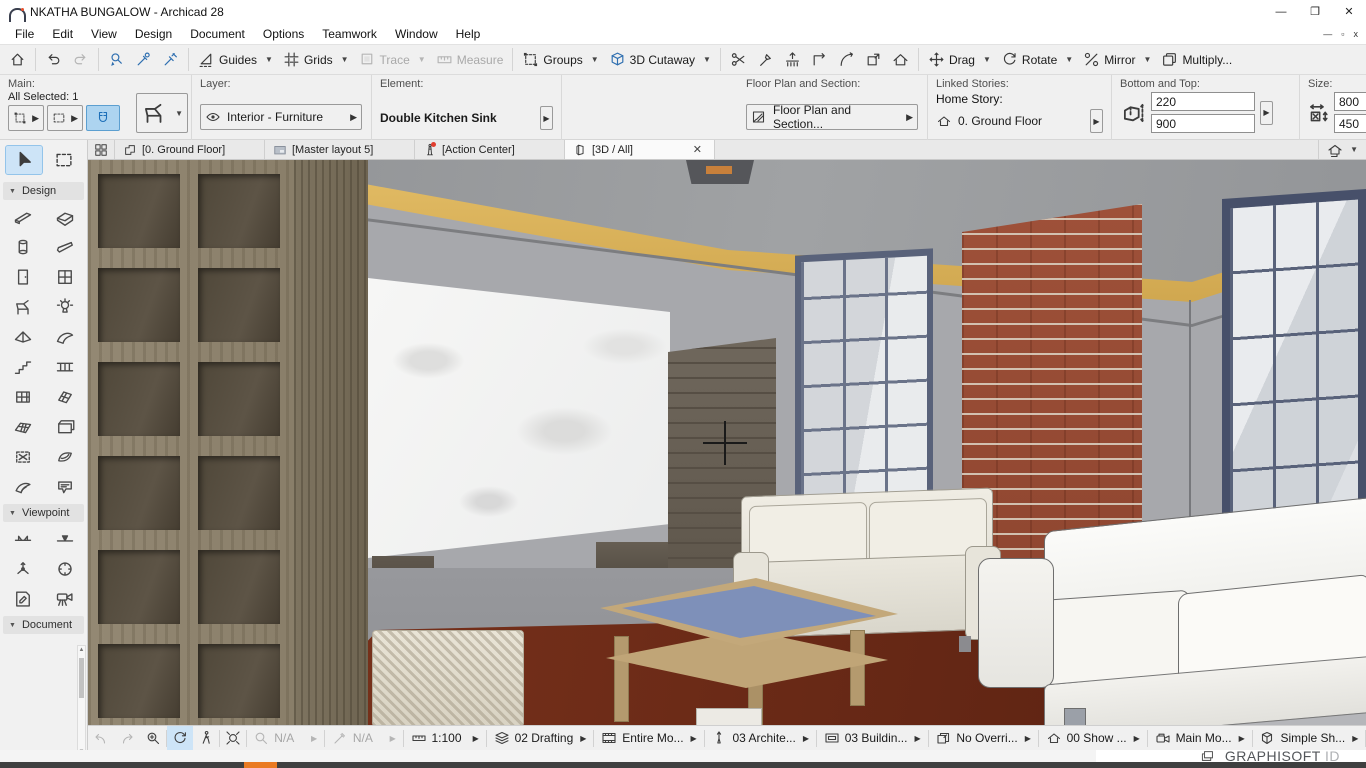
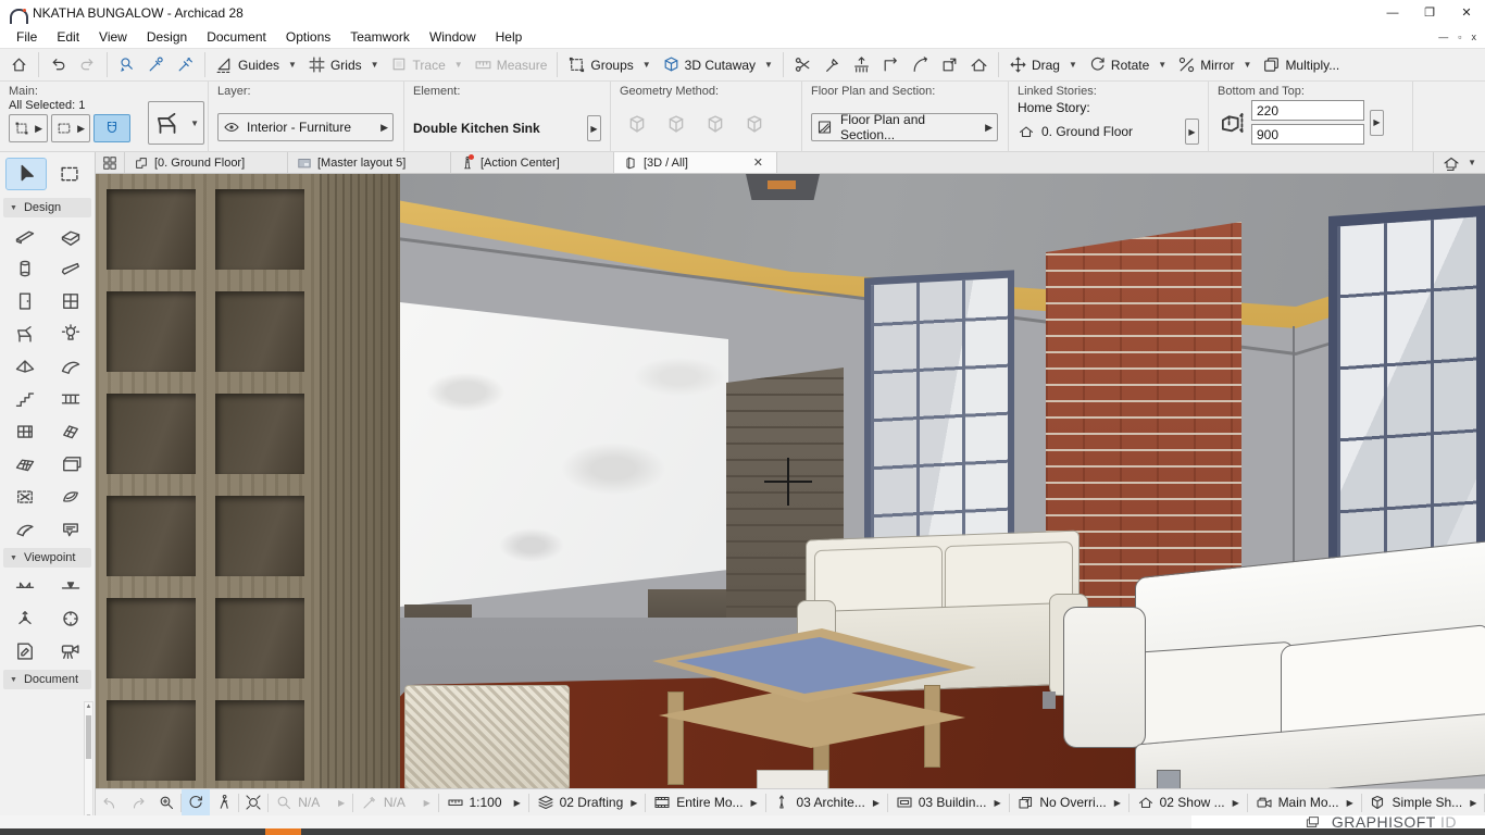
  NKATHA BUNGALOW - Archicad 28
  —
  ❐
  ✕
  File
  Edit
  View
  Design
  Document
  Options
  Teamwork
  Window
  Help
  —
  ▫
  x
  Guides
  ▼
  Grids
  ▼
  Trace
  ▼
  Measure
  Groups
  ▼
  3D Cutaway
  ▼
  Drag
  ▼
  Rotate
  ▼
  Mirror
  ▼
  Multiply...
  Main:
  All Selected: 1
  ▶
  ▶
  ▼
  Layer:
  Interior - Furniture
  ▶
  Element:
  Double Kitchen Sink
  ▶
+ Geometry Method:
  Floor Plan and Section:
  Floor Plan and Section...
  ▶
  Linked Stories:
  Home Story:
  0. Ground Floor
  ▶
  Bottom and Top:
  220
  900
  ▶
- Size:
- 800
- 450
  [0. Ground Floor]
  [Master layout 5]
  [Action Center]
  [3D / All]
  ✕
  ▼
  Design
  Viewpoint
  Document
  N/A
  ▶
  N/A
  ▶
  1:100
  ▶
  02 Drafting
  ▶
  Entire Mo...
  ▶
  03 Archite...
  ▶
  03 Buildin...
  ▶
  No Overri...
  ▶
- 00 Show ...
+ 02 Show ...
  ▶
  Main Mo...
  ▶
  Simple Sh...
  ▶
  GRAPHISOFT ID
